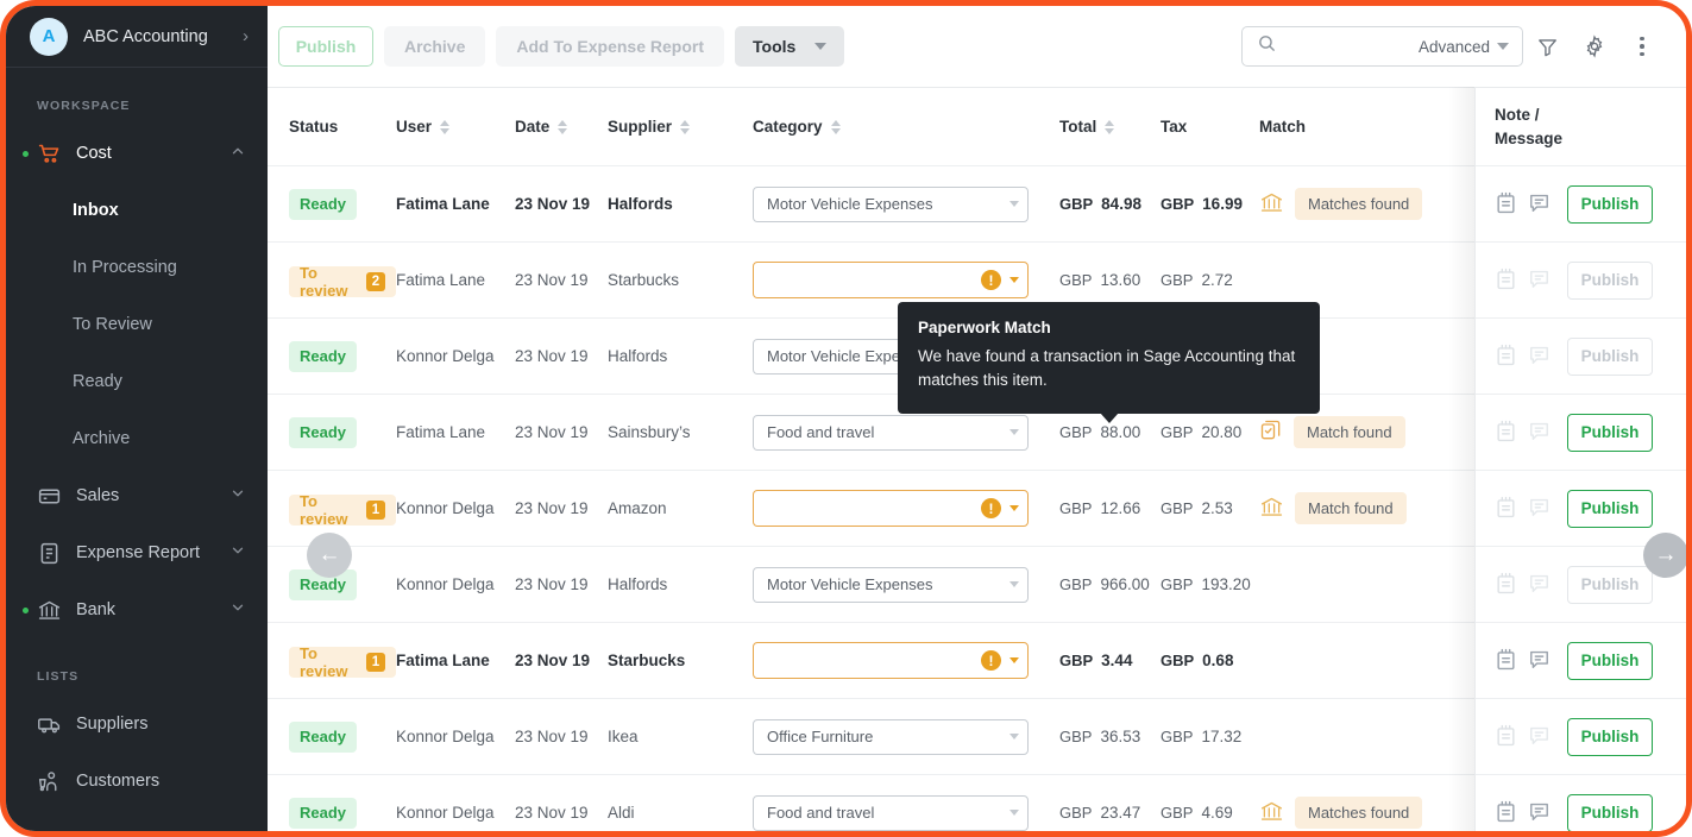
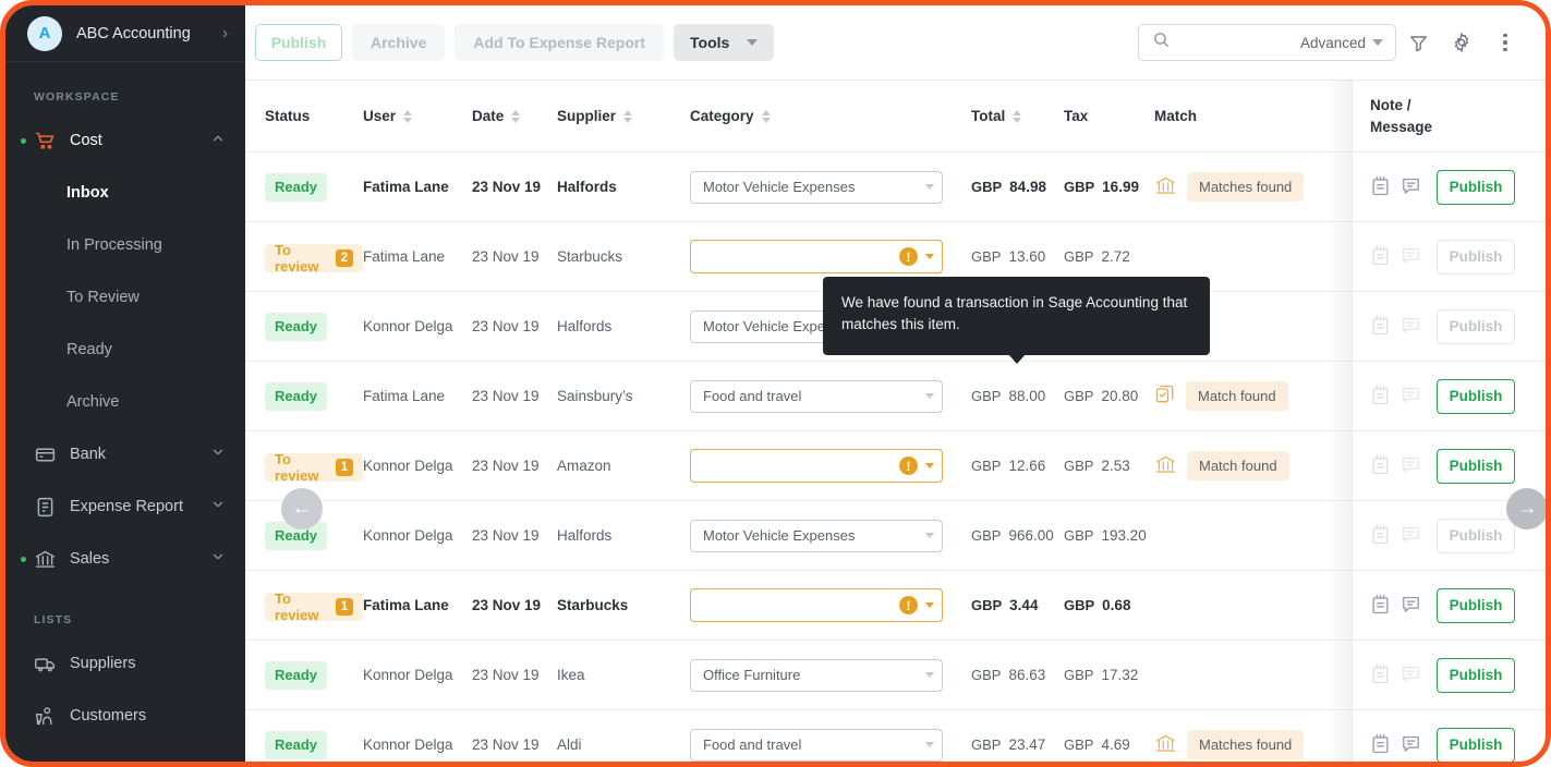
  A
  ABC Accounting
  ›
  WORKSPACE
  Cost
  Inbox
  In Processing
  To Review
  Ready
  Archive
- Sales
+ Bank
  Expense Report
- Bank
+ Sales
  LISTS
  Suppliers
  Customers
  Publish
  Archive
  Add To Expense Report
  Tools
  Advanced
  Status	User	Date	Supplier	Category	Total	Tax	Match	Note / Message
  Ready	Fatima Lane	23 Nov 19	Halfords	Motor Vehicle Expenses	GBP 84.98	GBP 16.99	Matches found		Publish
  To review2	Fatima Lane	23 Nov 19	Starbucks	!	GBP 13.60	GBP 2.72			Publish
  Ready	Konnor Delga	23 Nov 19	Halfords	Motor Vehicle Expe					Publish
  Ready	Fatima Lane	23 Nov 19	Sainsbury’s	Food and travel	GBP 88.00	GBP 20.80	Match found		Publish
  To review1	Konnor Delga	23 Nov 19	Amazon	!	GBP 12.66	GBP 2.53	Match found		Publish
  Ready	Konnor Delga	23 Nov 19	Halfords	Motor Vehicle Expenses	GBP 966.00	GBP 193.20			Publish
  To review1	Fatima Lane	23 Nov 19	Starbucks	!	GBP 3.44	GBP 0.68			Publish
- Ready	Konnor Delga	23 Nov 19	Ikea	Office Furniture	GBP 36.53	GBP 17.32			Publish
+ Ready	Konnor Delga	23 Nov 19	Ikea	Office Furniture	GBP 86.63	GBP 17.32			Publish
  Ready	Konnor Delga	23 Nov 19	Aldi	Food and travel	GBP 23.47	GBP 4.69	Matches found		Publish
  ←
  →
- Paperwork Match
  We have found a transaction in Sage Accounting that matches this item.
